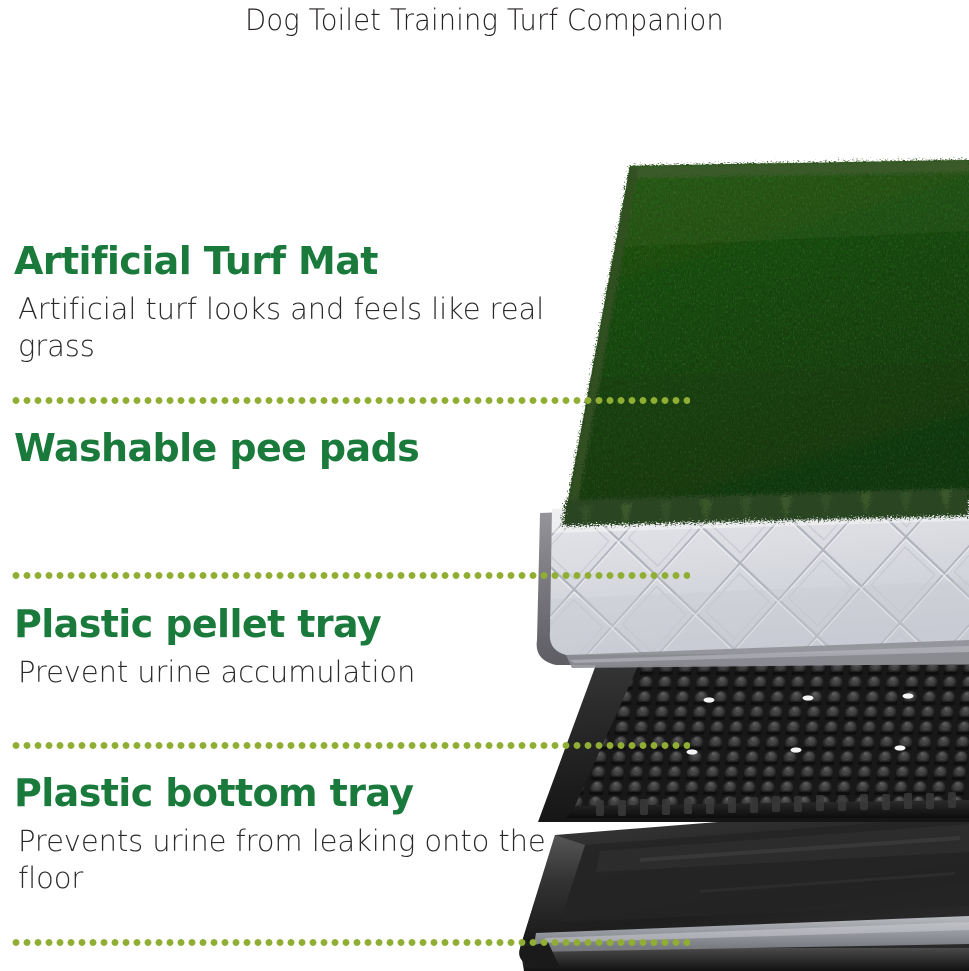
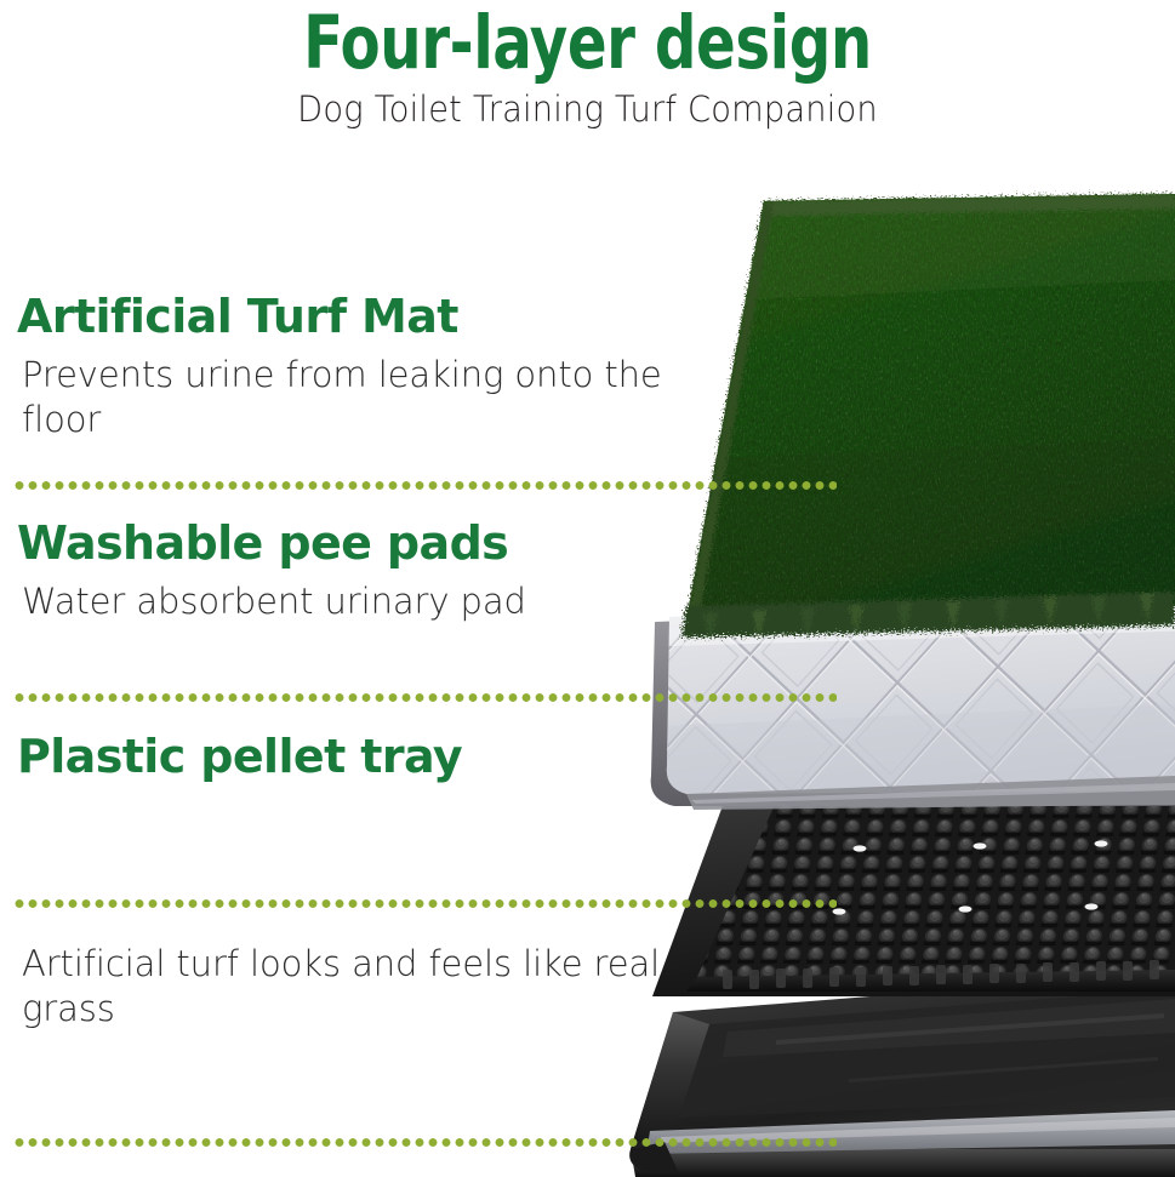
+ Four-layer design
  Dog Toilet Training Turf Companion
  Artificial Turf Mat
- Artificial turf looks and feels like real grass
+ Prevents urine from leaking onto the floor
  Washable pee pads
+ Water absorbent urinary pad
  Plastic pellet tray
- Prevent urine accumulation
- Plastic bottom tray
- Prevents urine from leaking onto the floor
+ Artificial turf looks and feels like real grass
